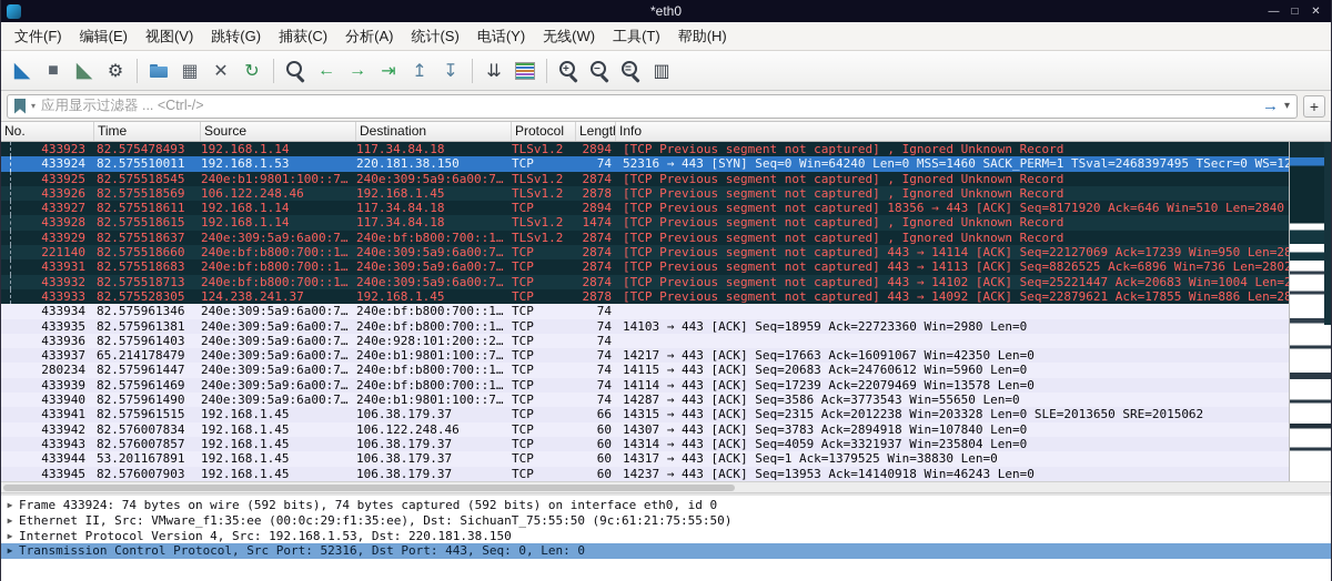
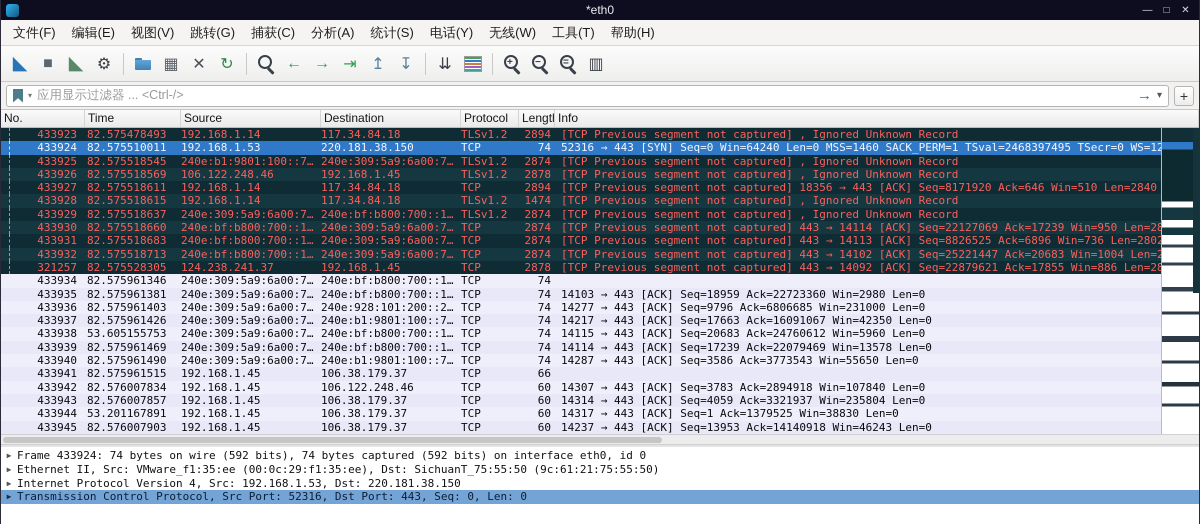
  *eth0
  —
  □
  ✕
  文件(F)
  编辑(E)
  视图(V)
  跳转(G)
  捕获(C)
  分析(A)
  统计(S)
  电话(Y)
  无线(W)
  工具(T)
  帮助(H)
  ◣
  ■
  ◣
  ⚙
  ▦
  ✕
  ↻
  ←
  →
  ⇥
  ↥
  ↧
  ⇊
  +
  −
  =
  ▥
  ▾
  应用显示过滤器 ... <Ctrl-/>
  →
  ▾
  +
  No.
  Time
  Source
  Destination
  Protocol
  Lengt
  Info
  433923
  82.575478493
  192.168.1.14
  117.34.84.18
  TLSv1.2
  2894
  [TCP Previous segment not captured] , Ignored Unknown Record
  433924
  82.575510011
  192.168.1.53
  220.181.38.150
  TCP
  74
  52316 → 443 [SYN] Seq=0 Win=64240 Len=0 MSS=1460 SACK_PERM=1 TSval=2468397495 TSecr=0 WS=1
  433925
  82.575518545
  240e:b1:9801:100::7…
  240e:309:5a9:6a00:7…
  TLSv1.2
  2874
  [TCP Previous segment not captured] , Ignored Unknown Record
  433926
  82.575518569
  106.122.248.46
  192.168.1.45
  TLSv1.2
  2878
  [TCP Previous segment not captured] , Ignored Unknown Record
  433927
  82.575518611
  192.168.1.14
  117.34.84.18
  TCP
  2894
  [TCP Previous segment not captured] 18356 → 443 [ACK] Seq=8171920 Ack=646 Win=510 Len=2840
  433928
  82.575518615
  192.168.1.14
  117.34.84.18
  TLSv1.2
  1474
  [TCP Previous segment not captured] , Ignored Unknown Record
  433929
  82.575518637
  240e:309:5a9:6a00:7…
  240e:bf:b800:700::1…
  TLSv1.2
  2874
  [TCP Previous segment not captured] , Ignored Unknown Record
- 221140
+ 433930
  82.575518660
  240e:bf:b800:700::1…
  240e:309:5a9:6a00:7…
  TCP
  2874
  [TCP Previous segment not captured] 443 → 14114 [ACK] Seq=22127069 Ack=17239 Win=950 Len=2
  433931
  82.575518683
  240e:bf:b800:700::1…
  240e:309:5a9:6a00:7…
  TCP
  2874
  [TCP Previous segment not captured] 443 → 14113 [ACK] Seq=8826525 Ack=6896 Win=736 Len=280
  433932
  82.575518713
  240e:bf:b800:700::1…
  240e:309:5a9:6a00:7…
  TCP
  2874
  [TCP Previous segment not captured] 443 → 14102 [ACK] Seq=25221447 Ack=20683 Win=1004 Len=
- 433933
+ 321257
  82.575528305
  124.238.241.37
  192.168.1.45
  TCP
  2878
  [TCP Previous segment not captured] 443 → 14092 [ACK] Seq=22879621 Ack=17855 Win=886 Len=2
  433934
  82.575961346
  240e:309:5a9:6a00:7…
  240e:bf:b800:700::1…
  TCP
  74
  433935
  82.575961381
  240e:309:5a9:6a00:7…
  240e:bf:b800:700::1…
  TCP
  74
  14103 → 443 [ACK] Seq=18959 Ack=22723360 Win=2980 Len=0
  433936
  82.575961403
  240e:309:5a9:6a00:7…
  240e:928:101:200::2…
  TCP
  74
+ 14277 → 443 [ACK] Seq=9796 Ack=6806685 Win=231000 Len=0
  433937
- 65.214178479
+ 82.575961426
  240e:309:5a9:6a00:7…
  240e:b1:9801:100::7…
  TCP
  74
  14217 → 443 [ACK] Seq=17663 Ack=16091067 Win=42350 Len=0
- 280234
+ 433938
- 82.575961447
+ 53.605155753
  240e:309:5a9:6a00:7…
  240e:bf:b800:700::1…
  TCP
  74
  14115 → 443 [ACK] Seq=20683 Ack=24760612 Win=5960 Len=0
  433939
  82.575961469
  240e:309:5a9:6a00:7…
  240e:bf:b800:700::1…
  TCP
  74
  14114 → 443 [ACK] Seq=17239 Ack=22079469 Win=13578 Len=0
  433940
  82.575961490
  240e:309:5a9:6a00:7…
  240e:b1:9801:100::7…
  TCP
  74
  14287 → 443 [ACK] Seq=3586 Ack=3773543 Win=55650 Len=0
  433941
  82.575961515
  192.168.1.45
  106.38.179.37
  TCP
  66
- 14315 → 443 [ACK] Seq=2315 Ack=2012238 Win=203328 Len=0 SLE=2013650 SRE=2015062
  433942
  82.576007834
  192.168.1.45
  106.122.248.46
  TCP
  60
  14307 → 443 [ACK] Seq=3783 Ack=2894918 Win=107840 Len=0
  433943
  82.576007857
  192.168.1.45
  106.38.179.37
  TCP
  60
  14314 → 443 [ACK] Seq=4059 Ack=3321937 Win=235804 Len=0
  433944
  53.201167891
  192.168.1.45
  106.38.179.37
  TCP
  60
  14317 → 443 [ACK] Seq=1 Ack=1379525 Win=38830 Len=0
  433945
  82.576007903
  192.168.1.45
  106.38.179.37
  TCP
  60
  14237 → 443 [ACK] Seq=13953 Ack=14140918 Win=46243 Len=0
  ▶
  Frame 433924: 74 bytes on wire (592 bits), 74 bytes captured (592 bits) on interface eth0, id 0
  ▶
  Ethernet II, Src: VMware_f1:35:ee (00:0c:29:f1:35:ee), Dst: SichuanT_75:55:50 (9c:61:21:75:55:50)
  ▶
  Internet Protocol Version 4, Src: 192.168.1.53, Dst: 220.181.38.150
  ▶
  Transmission Control Protocol, Src Port: 52316, Dst Port: 443, Seq: 0, Len: 0
